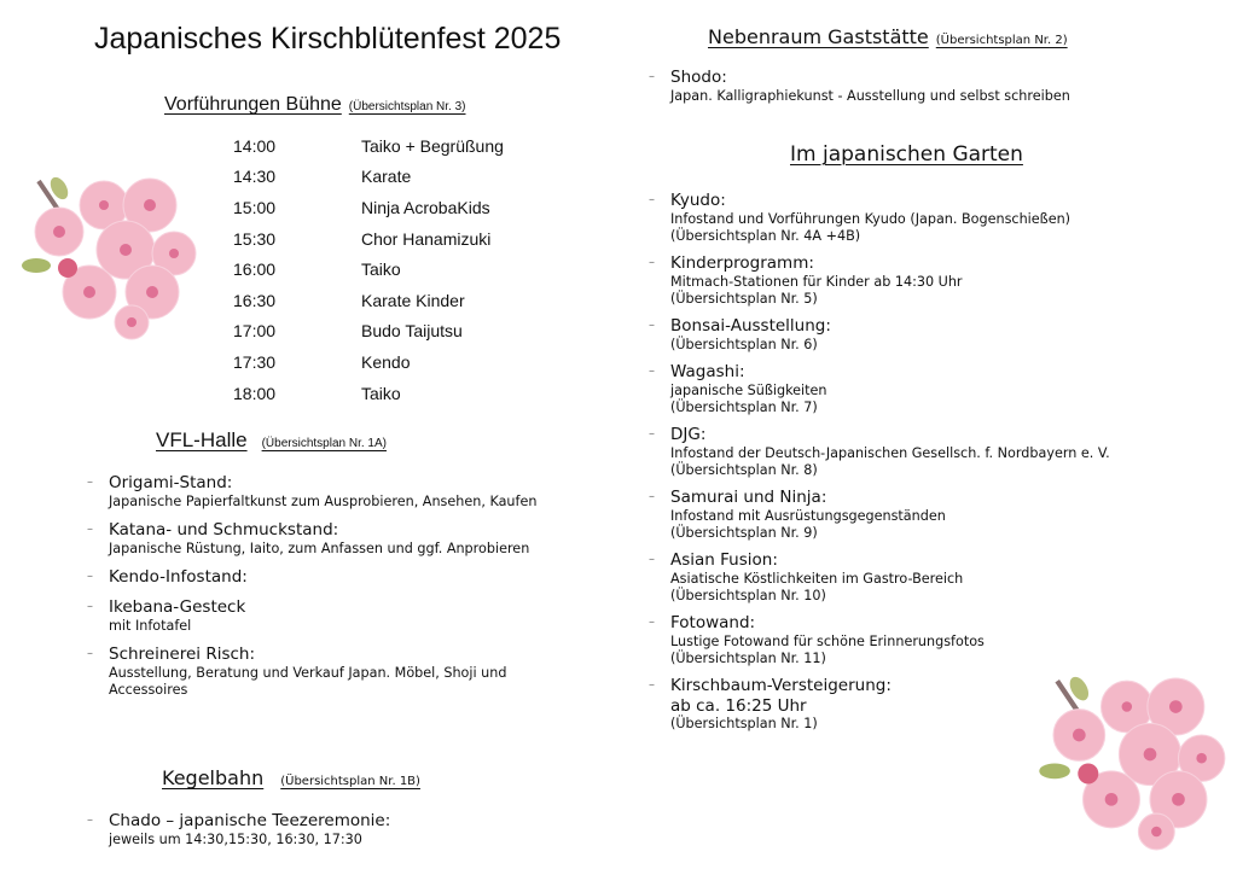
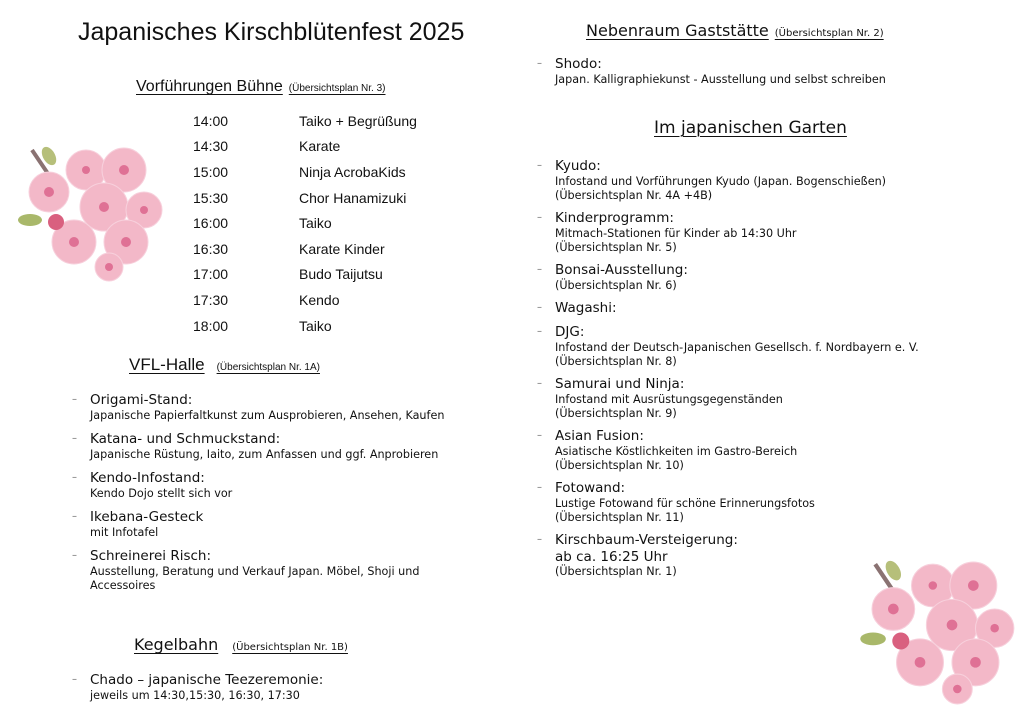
  Japanisches Kirschblütenfest 2025
  Vorführungen Bühne (Übersichtsplan Nr. 3)
  14:00
  Taiko + Begrüßung
  14:30
  Karate
  15:00
  Ninja AcrobaKids
  15:30
  Chor Hanamizuki
  16:00
  Taiko
  16:30
  Karate Kinder
  17:00
  Budo Taijutsu
  17:30
  Kendo
  18:00
  Taiko
  VFL-Halle (Übersichtsplan Nr. 1A)
  –
  Origami-Stand:
  Japanische Papierfaltkunst zum Ausprobieren, Ansehen, Kaufen
  –
  Katana- und Schmuckstand:
  Japanische Rüstung, Iaito, zum Anfassen und ggf. Anprobieren
  –
  Kendo-Infostand:
+ Kendo Dojo stellt sich vor
  –
  Ikebana-Gesteck
  mit Infotafel
  –
  Schreinerei Risch:
  Ausstellung, Beratung und Verkauf Japan. Möbel, Shoji und
  Accessoires
  Kegelbahn (Übersichtsplan Nr. 1B)
  –
  Chado – japanische Teezeremonie:
  jeweils um 14:30,15:30, 16:30, 17:30
  Nebenraum Gaststätte (Übersichtsplan Nr. 2)
  –
  Shodo:
  Japan. Kalligraphiekunst - Ausstellung und selbst schreiben
  Im japanischen Garten
  –
  Kyudo:
  Infostand und Vorführungen Kyudo (Japan. Bogenschießen)
  (Übersichtsplan Nr. 4A +4B)
  –
  Kinderprogramm:
  Mitmach-Stationen für Kinder ab 14:30 Uhr
  (Übersichtsplan Nr. 5)
  –
  Bonsai-Ausstellung:
  (Übersichtsplan Nr. 6)
  –
  Wagashi:
- japanische Süßigkeiten
- (Übersichtsplan Nr. 7)
  –
  DJG:
  Infostand der Deutsch-Japanischen Gesellsch. f. Nordbayern e. V.
  (Übersichtsplan Nr. 8)
  –
  Samurai und Ninja:
  Infostand mit Ausrüstungsgegenständen
  (Übersichtsplan Nr. 9)
  –
  Asian Fusion:
  Asiatische Köstlichkeiten im Gastro-Bereich
  (Übersichtsplan Nr. 10)
  –
  Fotowand:
  Lustige Fotowand für schöne Erinnerungsfotos
  (Übersichtsplan Nr. 11)
  –
  Kirschbaum-Versteigerung:
  ab ca. 16:25 Uhr
  (Übersichtsplan Nr. 1)
